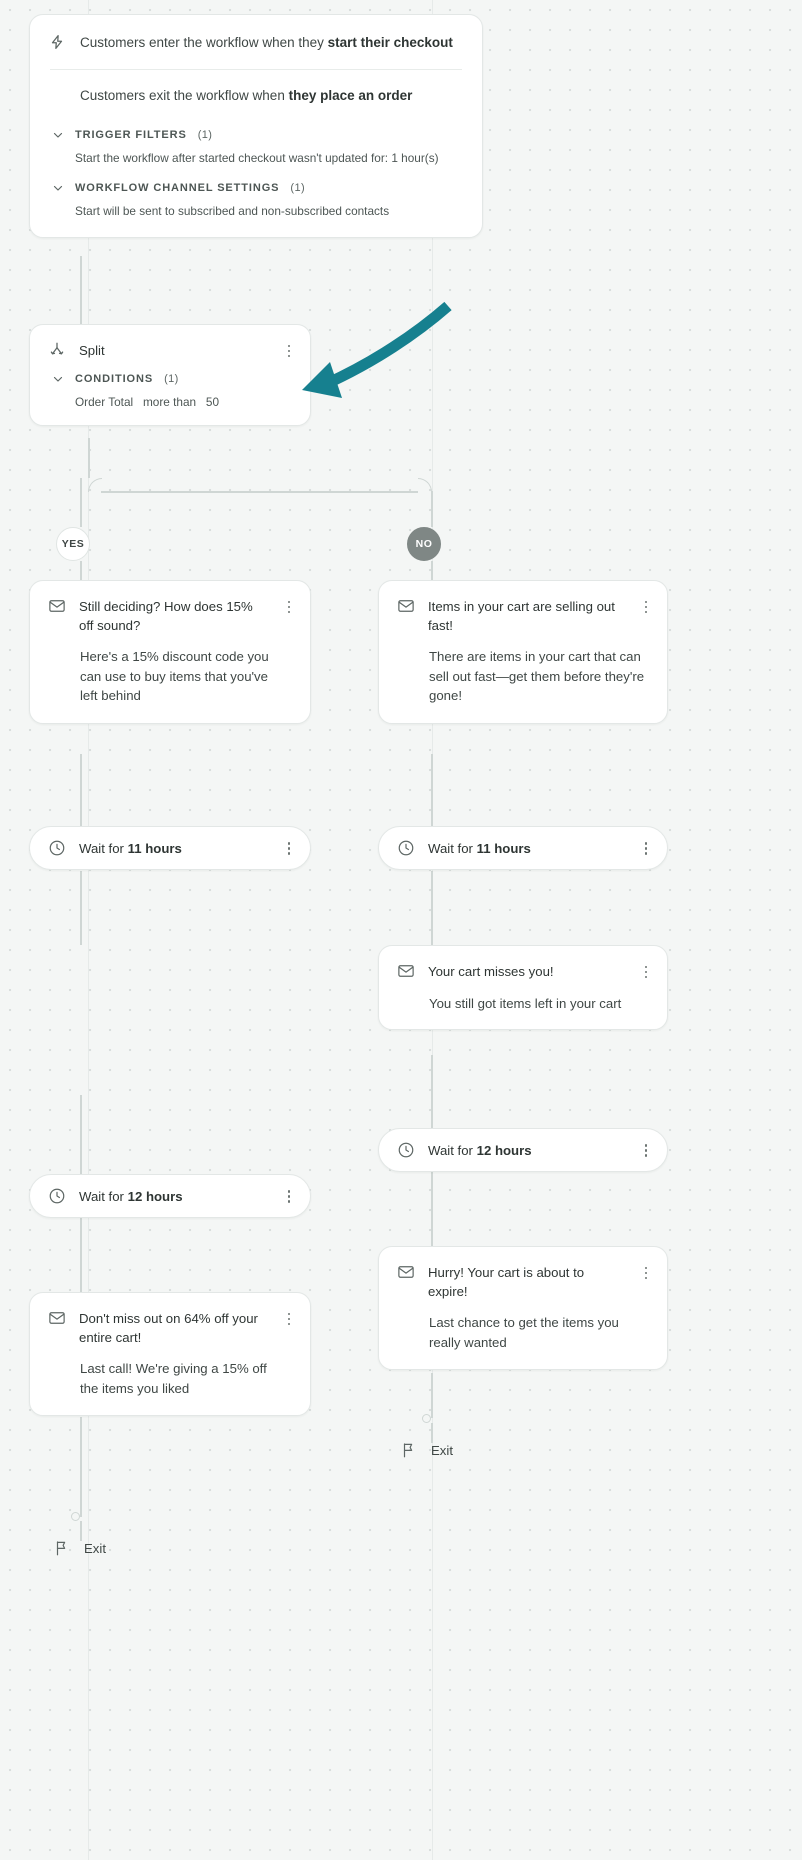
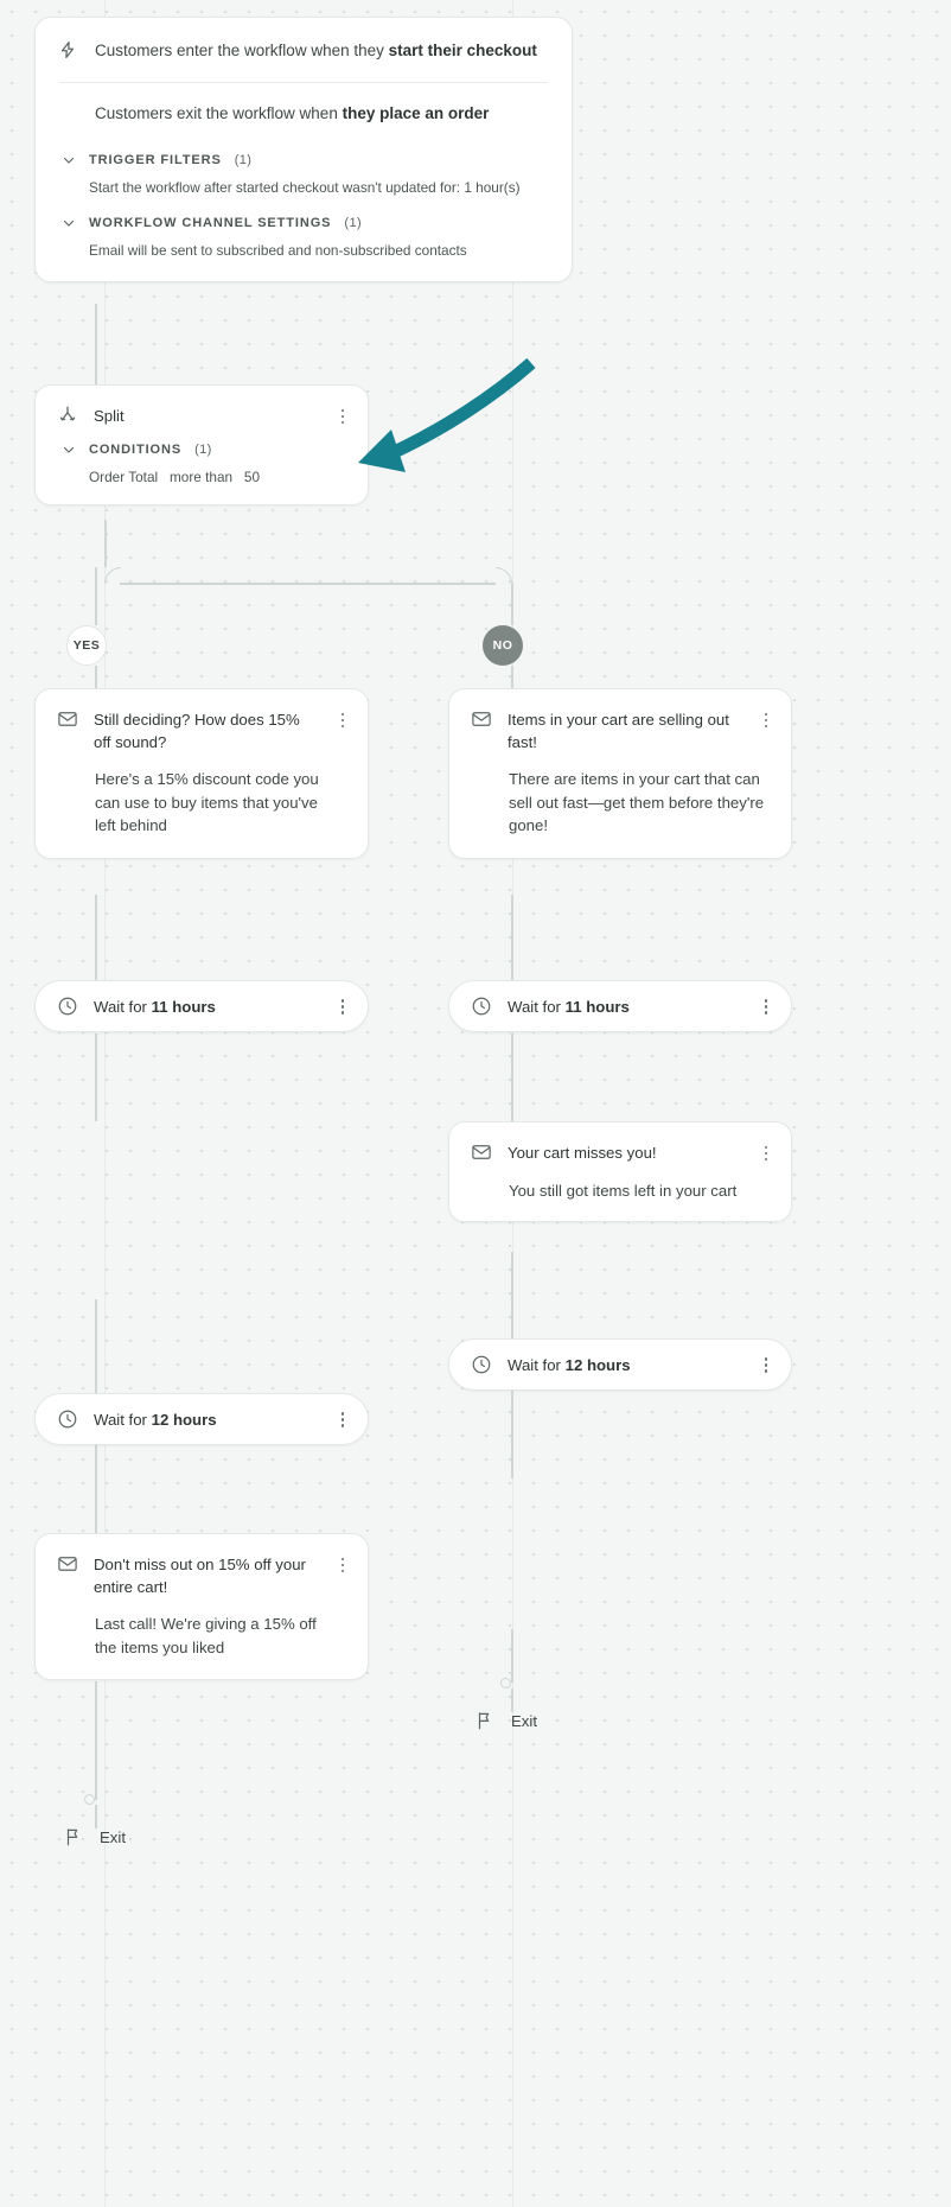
  Customers enter the workflow when they start their checkout
  Customers exit the workflow when they place an order
  TRIGGER FILTERS
  (1)
  Start the workflow after started checkout wasn't updated for: 1 hour(s)
  WORKFLOW CHANNEL SETTINGS
  (1)
- Start will be sent to subscribed and non-subscribed contacts
+ Email will be sent to subscribed and non-subscribed contacts
  Split
  CONDITIONS
  (1)
  Order Total more than 50
  YES
  NO
  Still deciding? How does 15% off sound?
  Here's a 15% discount code you can use to buy items that you've left behind
  Wait for 11 hours
  Wait for 12 hours
- Don't miss out on 64% off your entire cart!
+ Don't miss out on 15% off your entire cart!
  Last call! We're giving a 15% off the items you liked
  Exit
  Items in your cart are selling out fast!
  There are items in your cart that can sell out fast—get them before they're gone!
  Wait for 11 hours
  Your cart misses you!
  You still got items left in your cart
  Wait for 12 hours
- Hurry! Your cart is about to expire!
- Last chance to get the items you really wanted
  Exit
